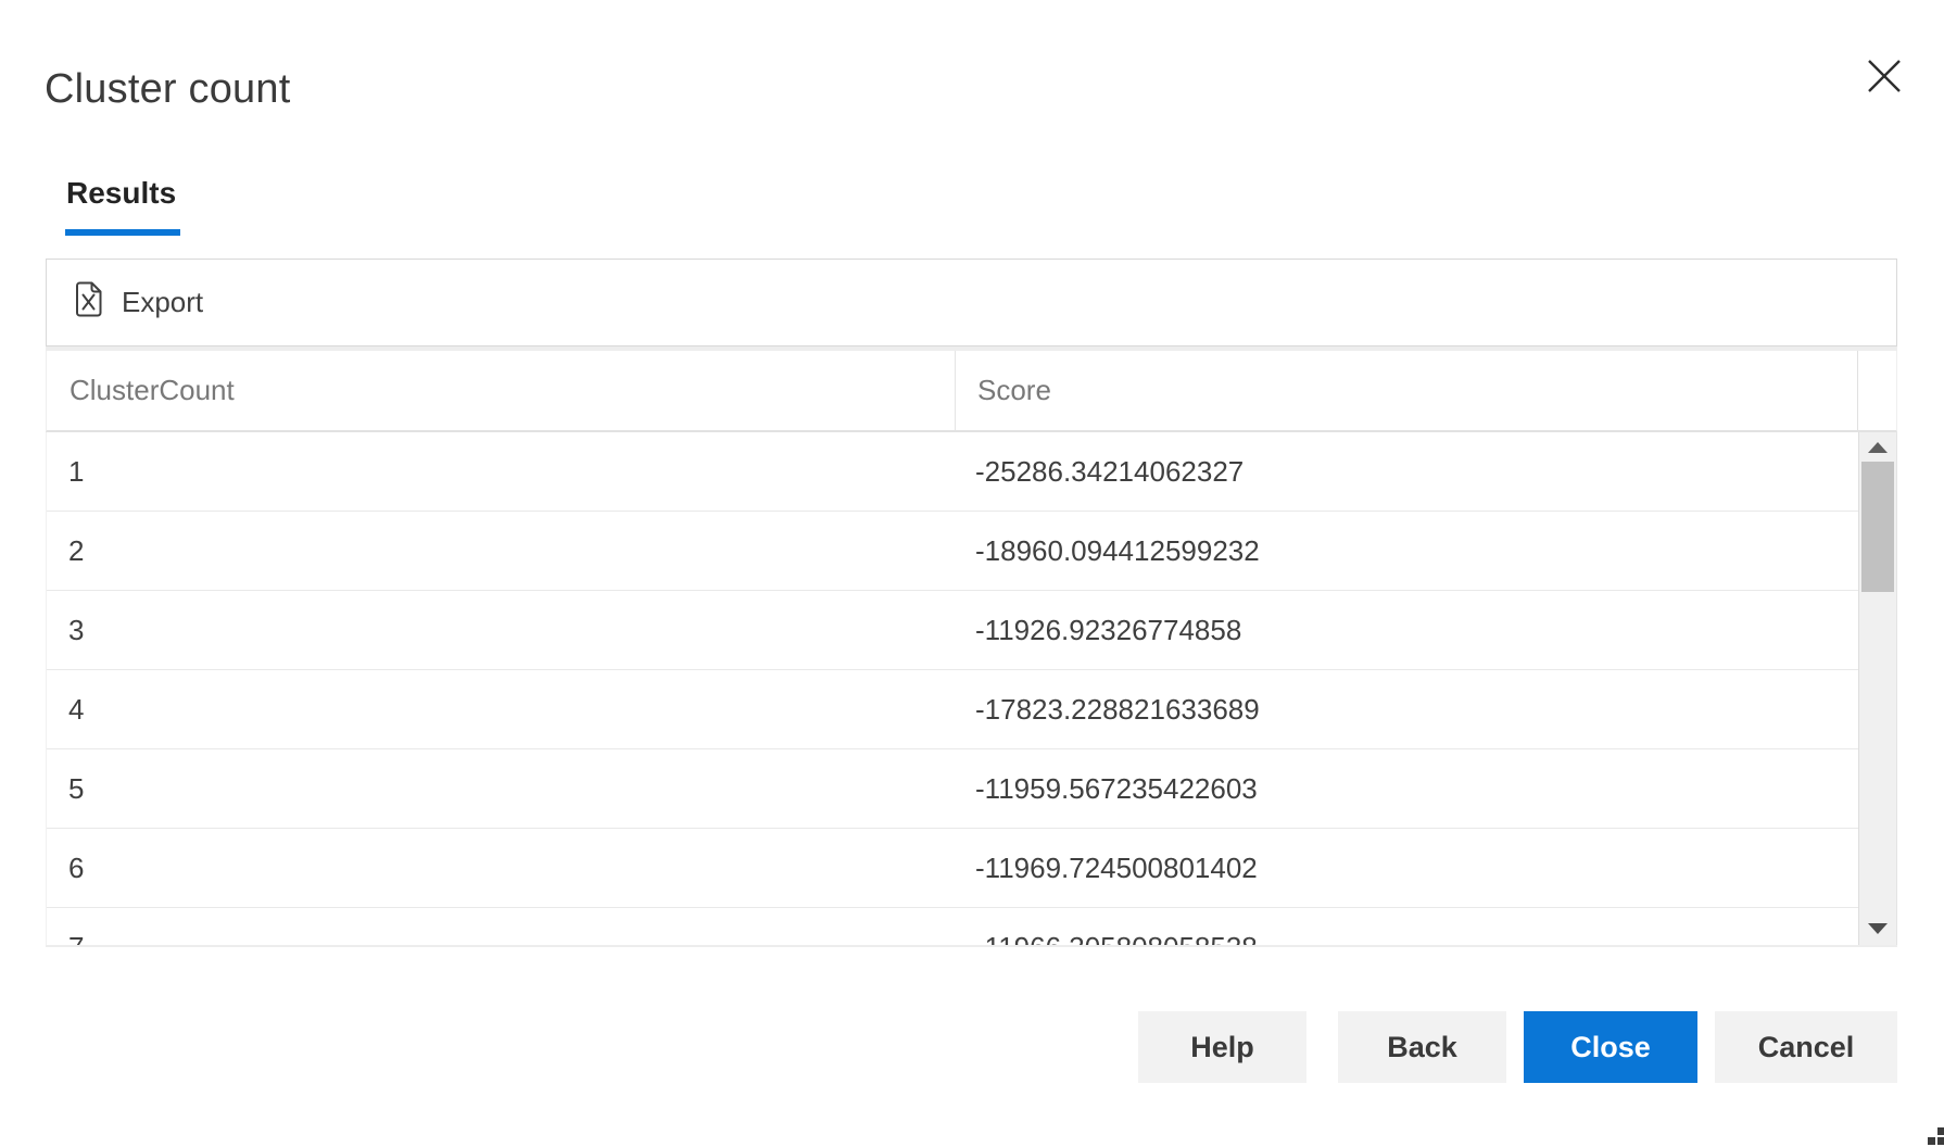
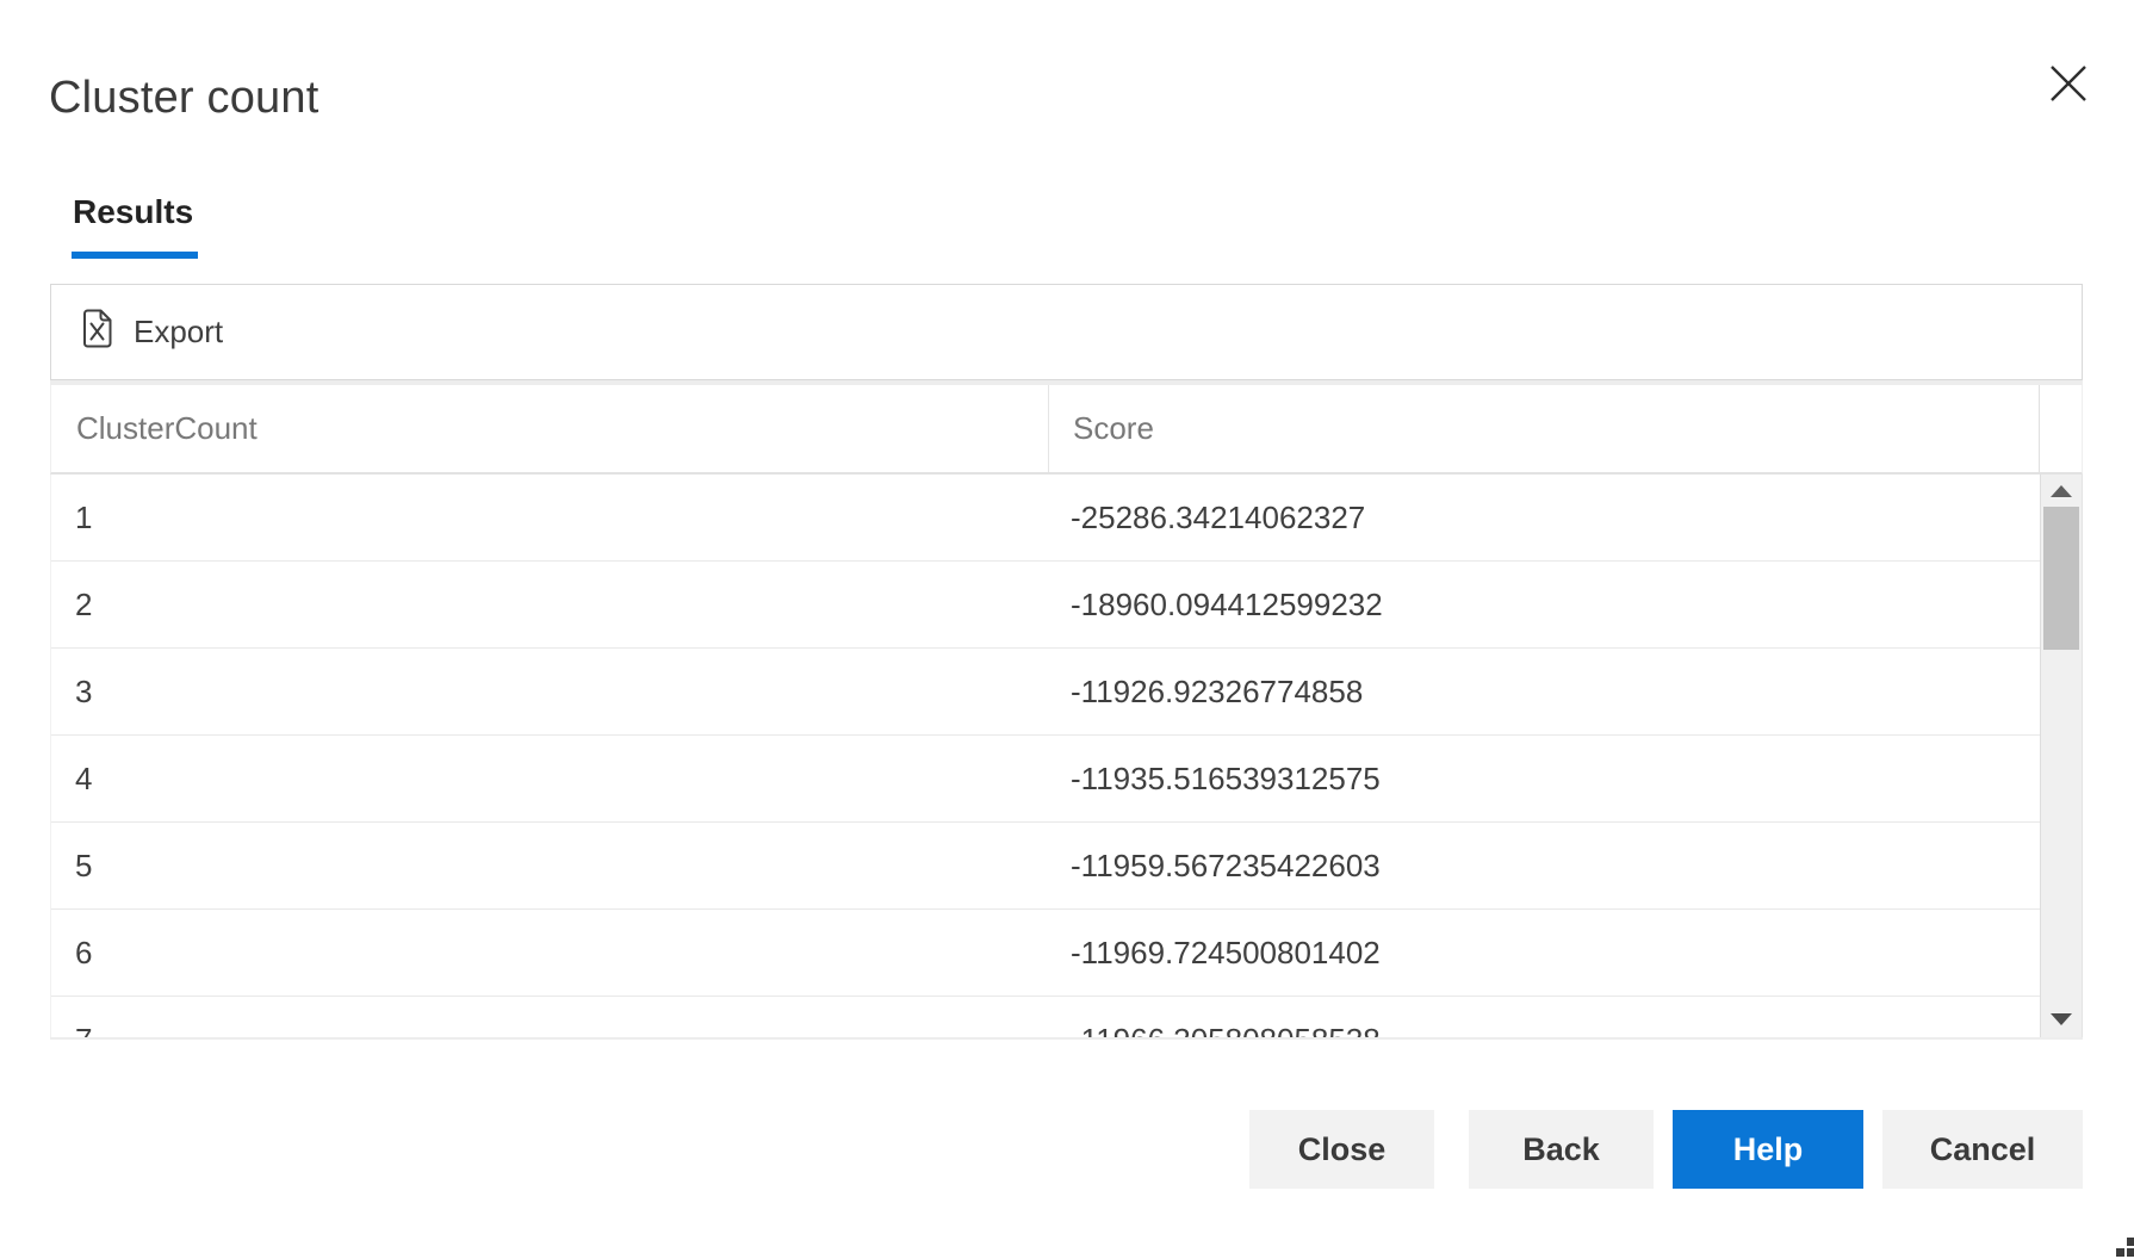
  Cluster count
  Results
  Export
  ClusterCount
  Score
  1
  -25286.34214062327
  2
  -18960.094412599232
  3
  -11926.92326774858
  4
- -17823.228821633689
+ -11935.516539312575
  5
  -11959.567235422603
  6
  -11969.724500801402
- Help
+ Close
  Back
- Close
+ Help
  Cancel
